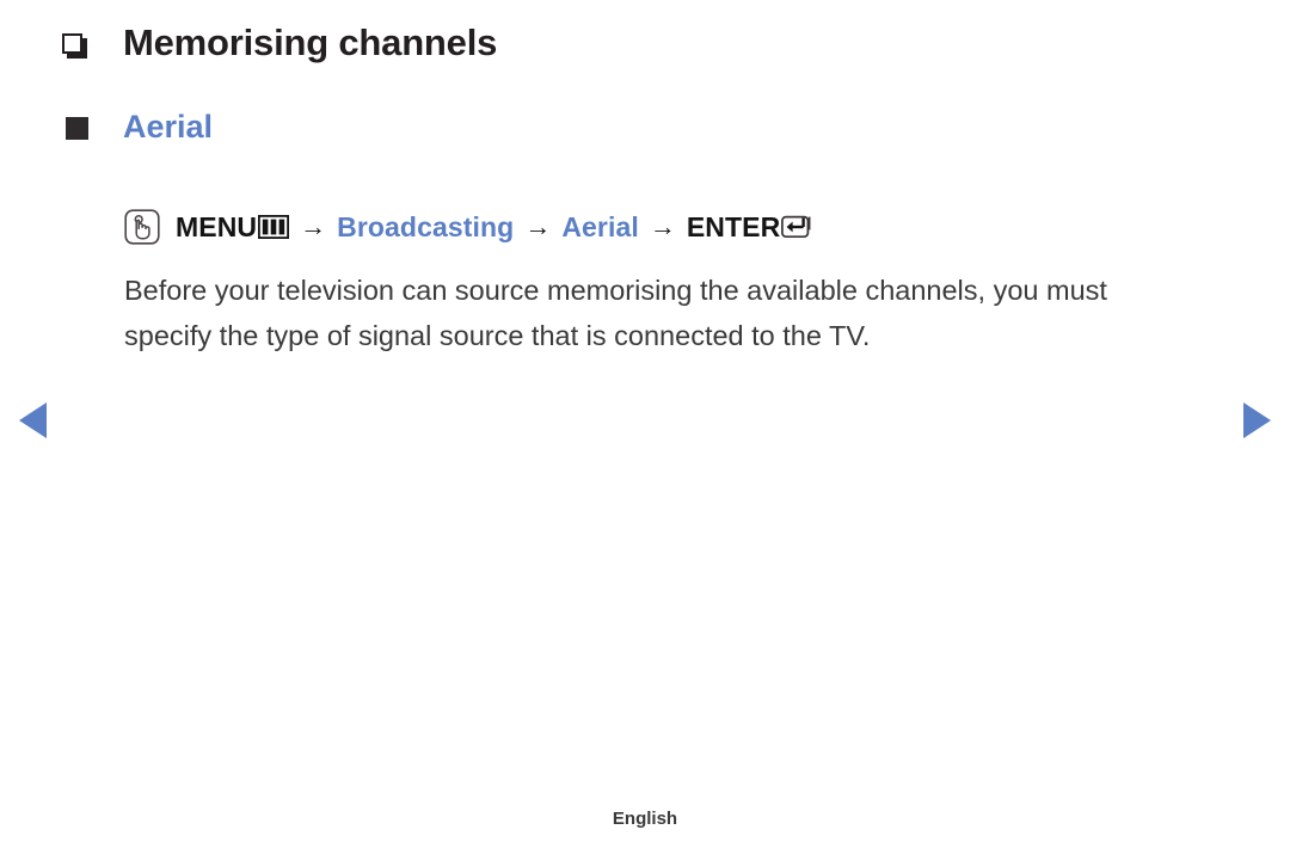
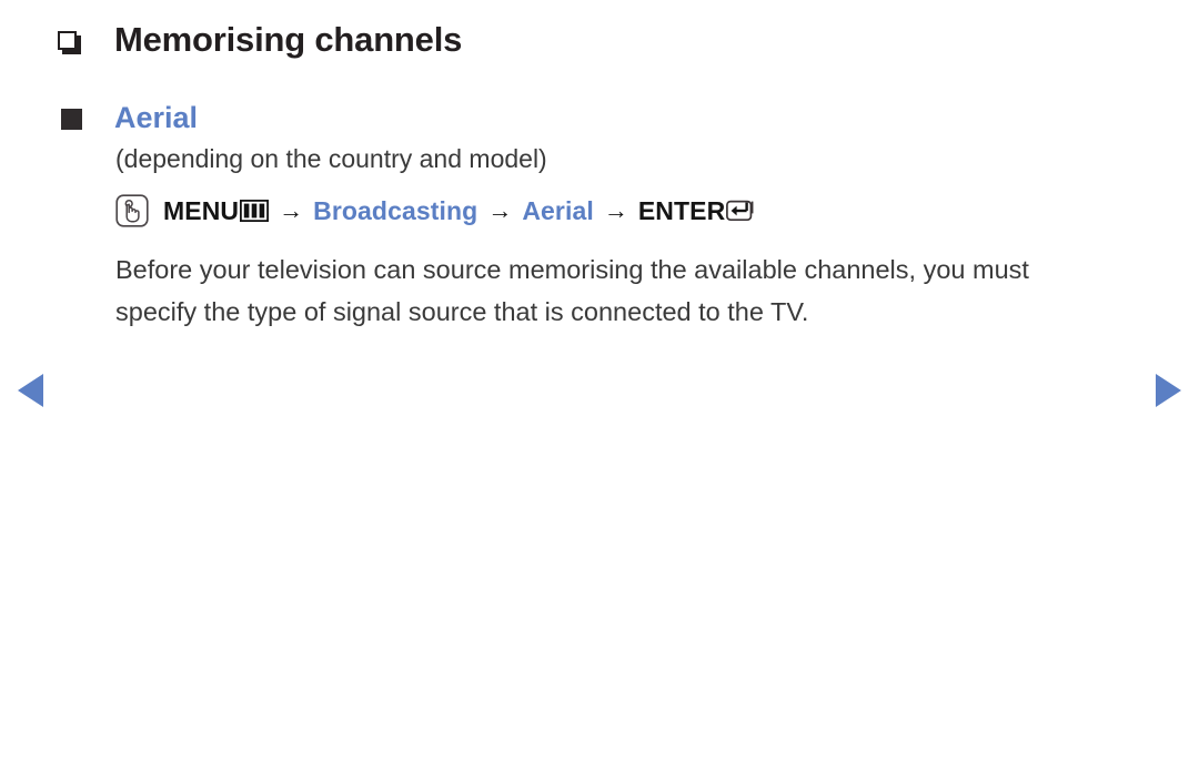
  Memorising channels
  Aerial
+ (depending on the country and model)
  MENU
  →
  Broadcasting
  →
  Aerial
  →
  ENTER
  Before your television can source memorising the available channels, you must specify the type of signal source that is connected to the TV.
- English
